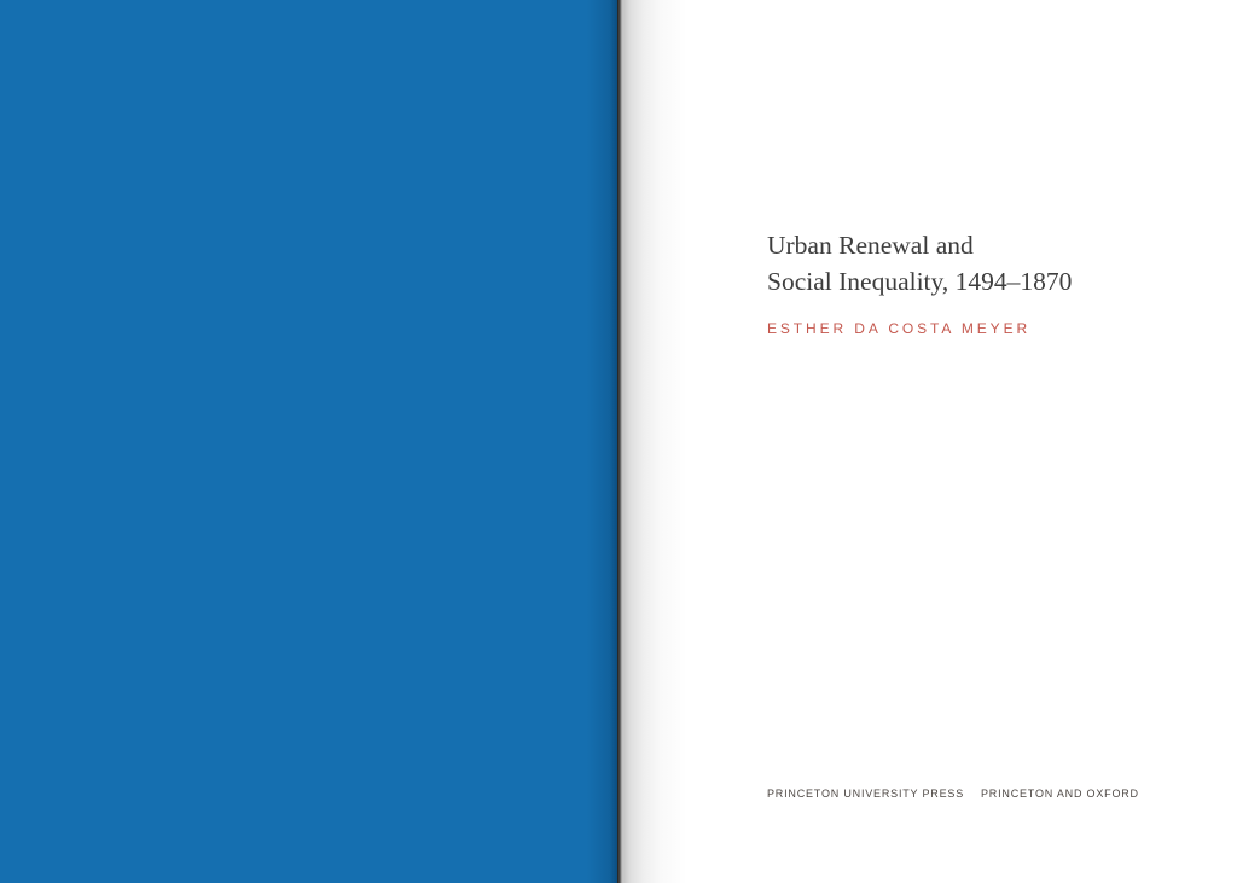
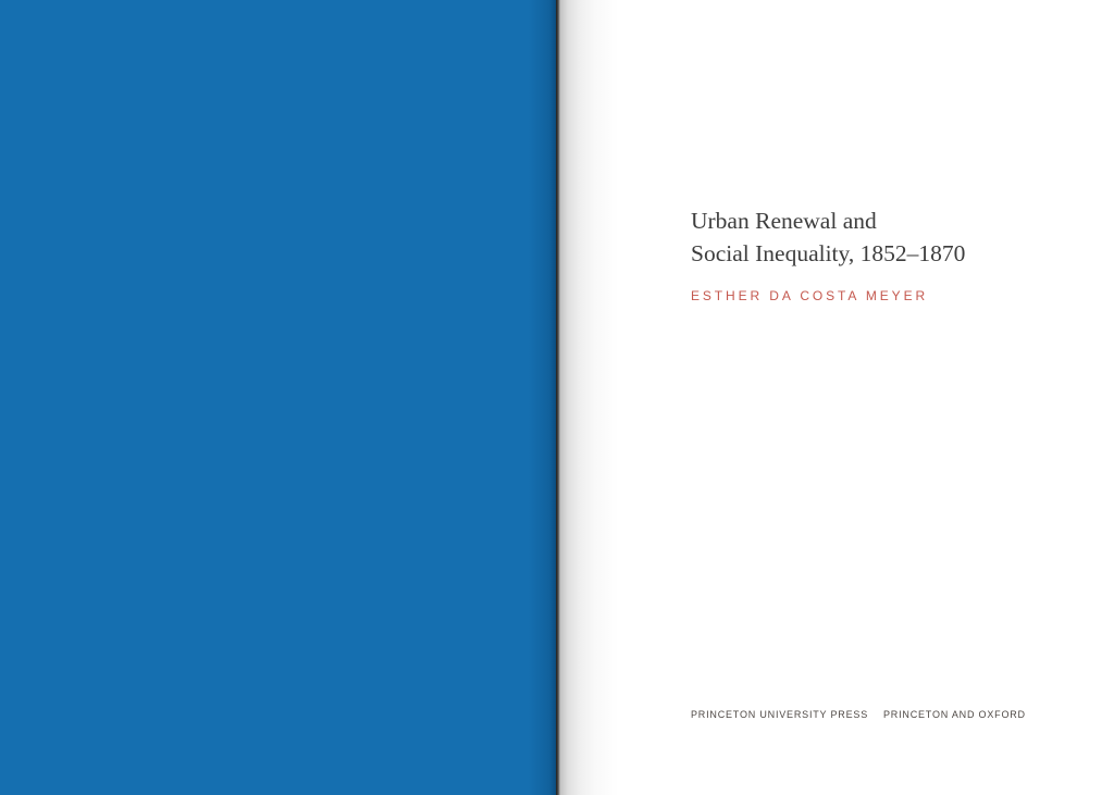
  Urban Renewal and
- Social Inequality, 1494–1870
+ Social Inequality, 1852–1870
  ESTHER DA COSTA MEYER
  PRINCETON UNIVERSITY PRESS PRINCETON AND OXFORD
